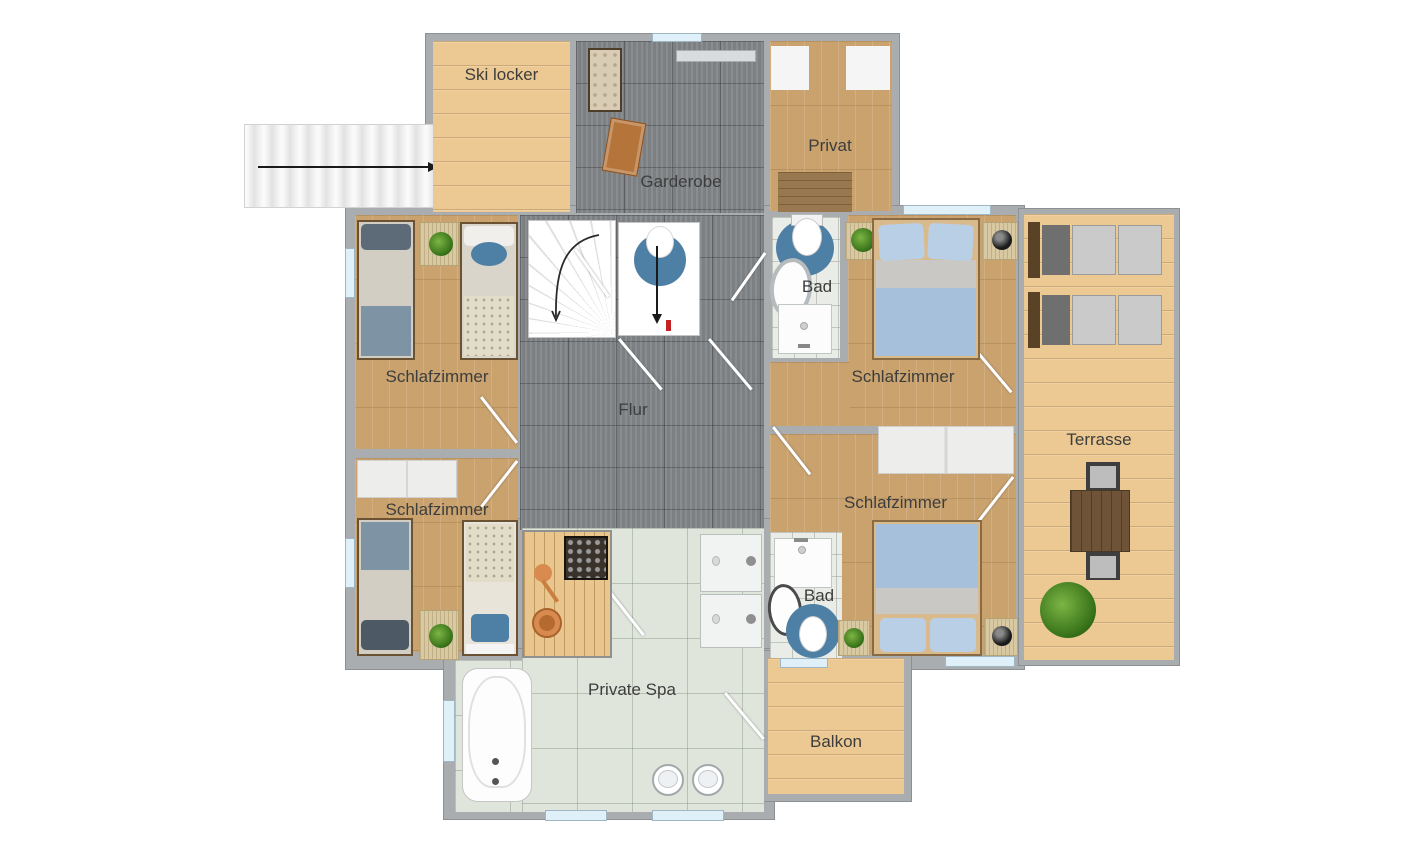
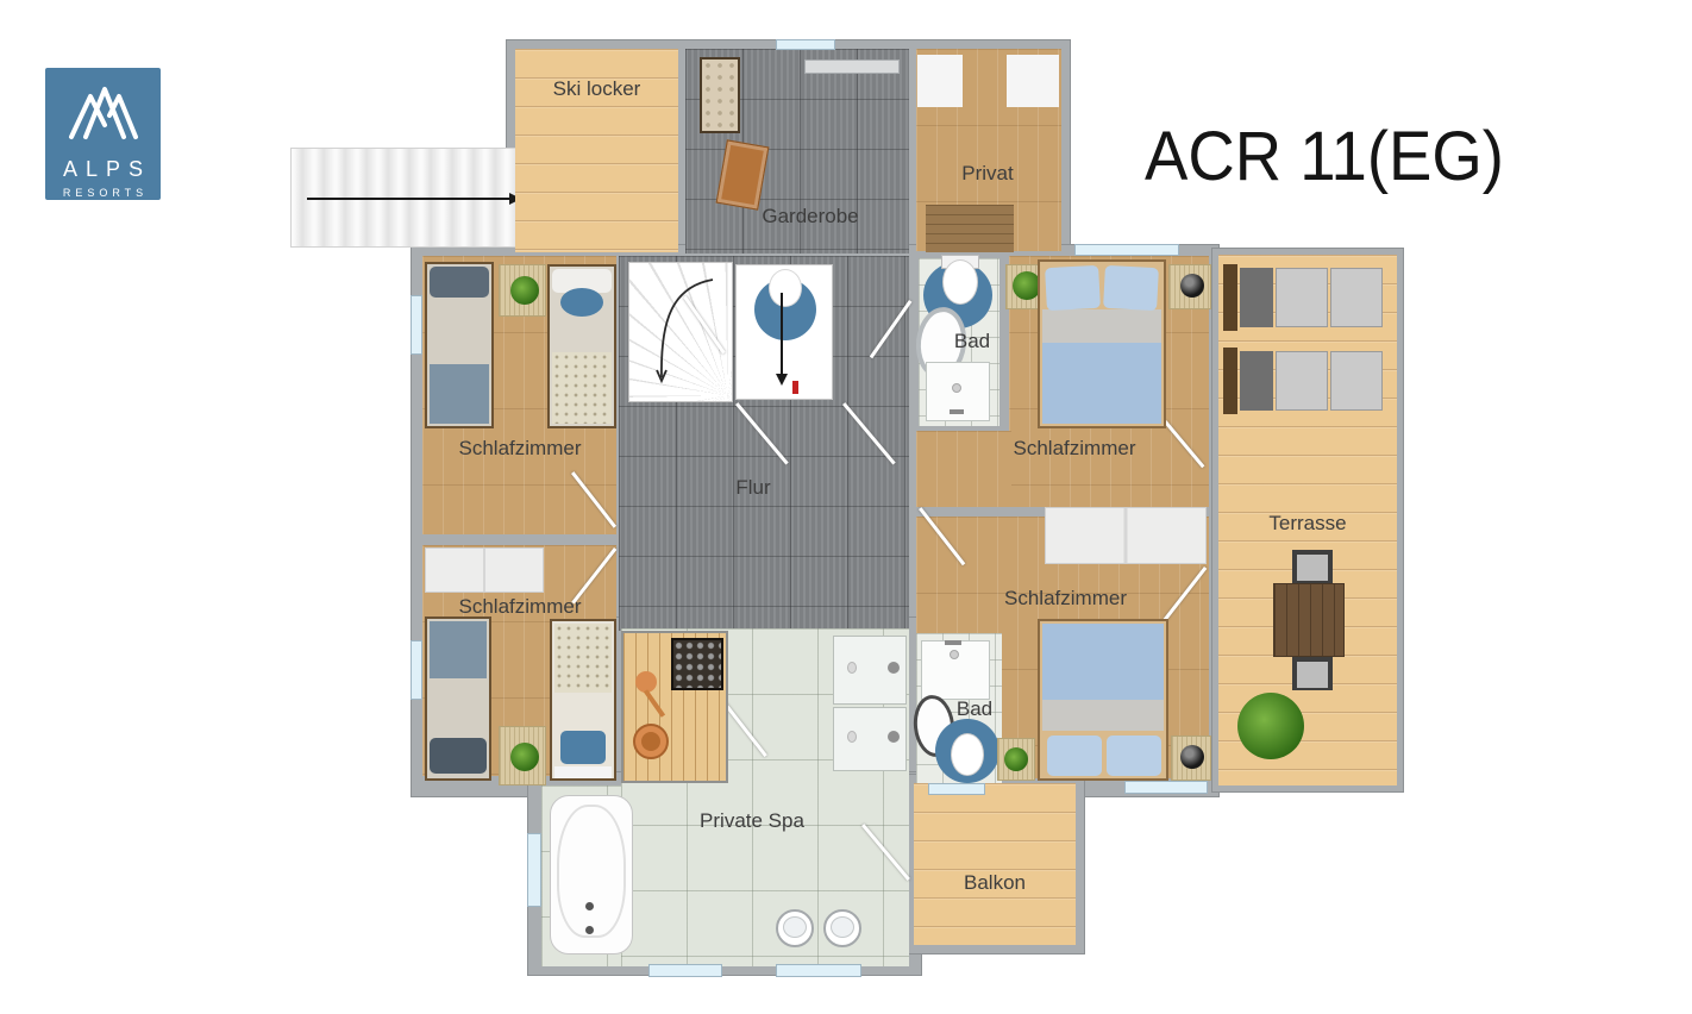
  Ski locker
  Garderobe
  Privat
  Bad
  Schlafzimmer
  Schlafzimmer
  Flur
  Terrasse
  Schlafzimmer
  Schlafzimmer
  Bad
  Private Spa
  Balkon
+ ALPS
+ RESORTS
+ ACR 11(EG)
